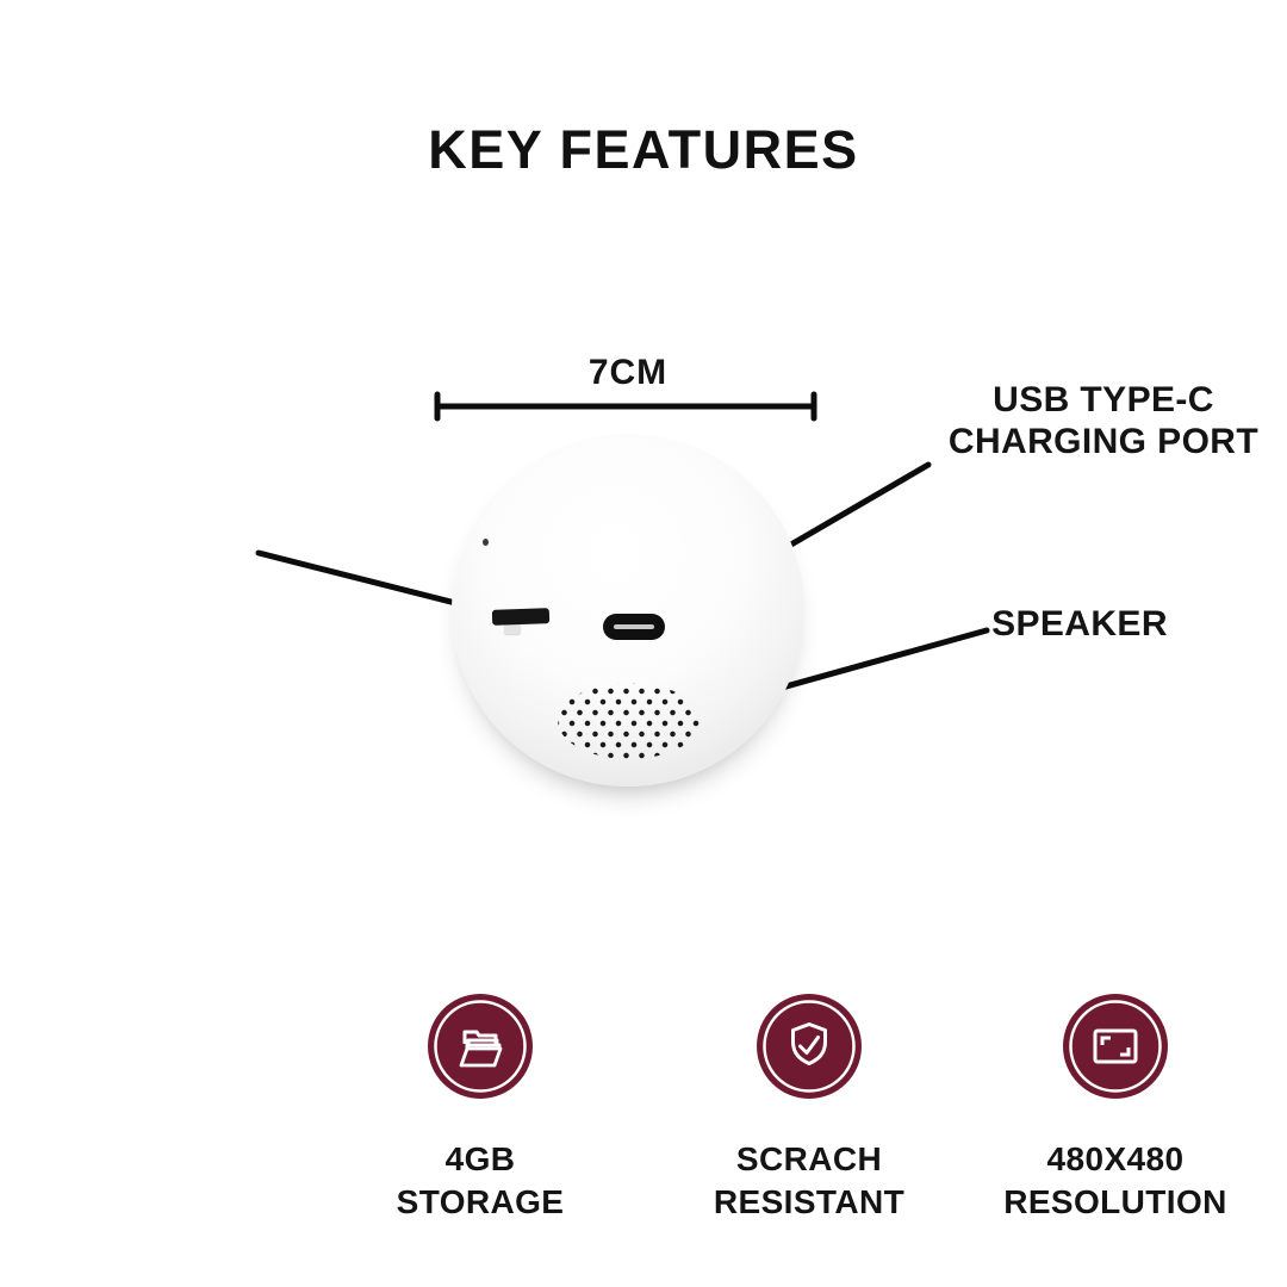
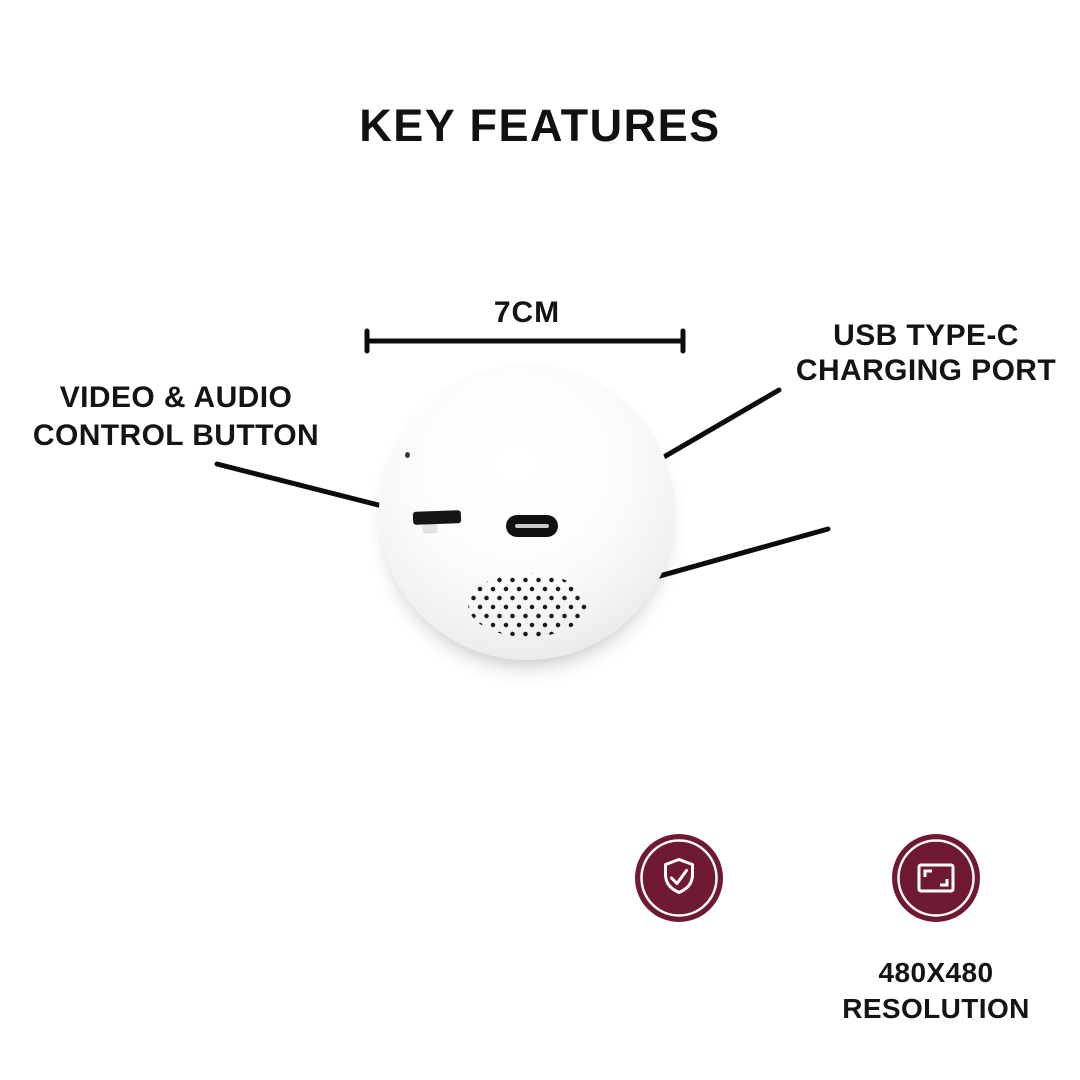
  KEY FEATURES
  7CM
+ VIDEO & AUDIO
+ CONTROL BUTTON
  USB TYPE-C
  CHARGING PORT
- SPEAKER
- 4GB
- STORAGE
- SCRACH
- RESISTANT
  480X480
  RESOLUTION
